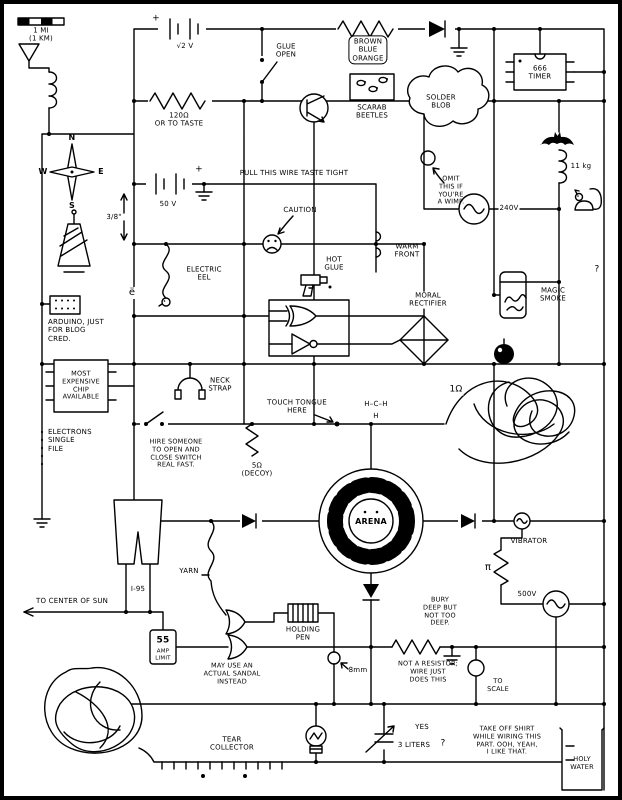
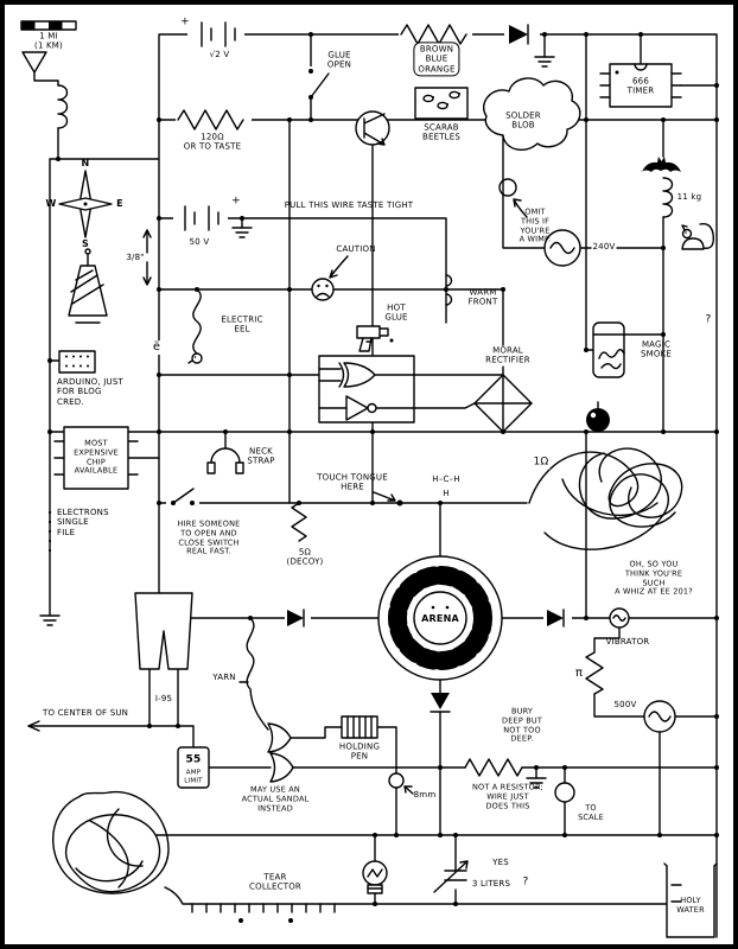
  1 MI
  (1 KM)
  +
  √2 V
  GLUE
  OPEN
  BROWN
  BLUE
  ORANGE
  666
  TIMER
  120Ω
  OR TO TASTE
  SCARAB
  BEETLES
  SOLDER
  BLOB
  PULL THIS WIRE TASTE TIGHT
  +
  50 V
  CAUTION
  OMIT
  THIS IF
  YOU'RE
  A WIMP.
  240V
  11 kg
  3/8"
  N
  W
  E
  S
  WARM
  FRONT
  ELECTRIC
  EEL
  ë
  HOT
  GLUE
  MORAL
  RECTIFIER
  MAGIC
  SMOKE
  ?
  ARDUINO, JUST
  FOR BLOG
  CRED.
  MOST
  EXPENSIVE
  CHIP
  AVAILABLE
  NECK
  STRAP
  TOUCH TONGUE
  HERE
  H–C–H
  H
  1Ω
  ELECTRONS
  SINGLE
  FILE
  HIRE SOMEONE
  TO OPEN AND
  CLOSE SWITCH
  REAL FAST.
  5Ω
  (DECOY)
+ OH, SO YOU
+ THINK YOU'RE SUCH
+ A WHIZ AT EE 201?
  ARENA
  VIBRATOR
  π
  500V
  I-95
  YARN
  TO CENTER OF SUN
  HOLDING
  PEN
  BURY
  DEEP BUT
  NOT TOO
  DEEP.
  55
  MAY USE AN
  ACTUAL SANDAL
  INSTEAD
  8mm
  NOT A RESISTOR;
  WIRE JUST
  DOES THIS
  TO
  SCALE
  3 LITERS
  YES
  ?
- TAKE OFF SHIRT
- WHILE WIRING THIS
- PART. OOH, YEAH,
- I LIKE THAT.
  HOLY
  WATER
  TEAR
  COLLECTOR
